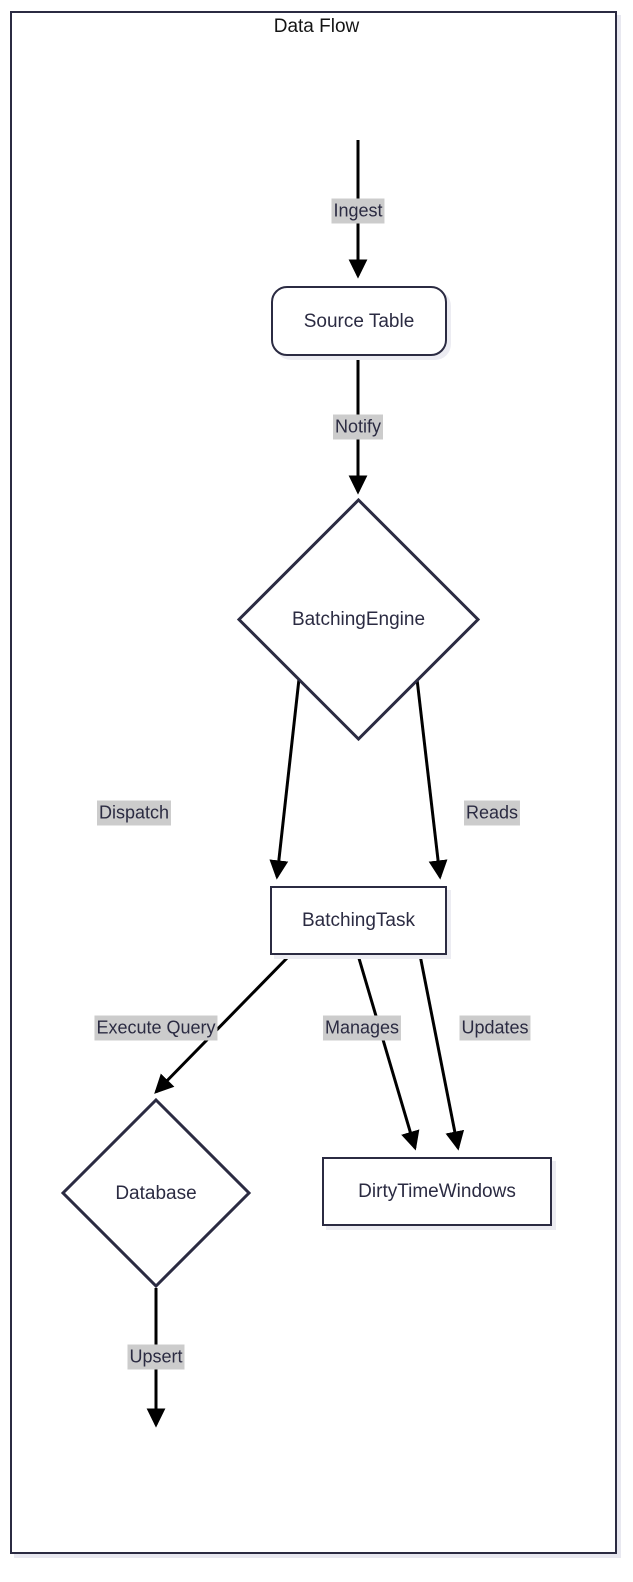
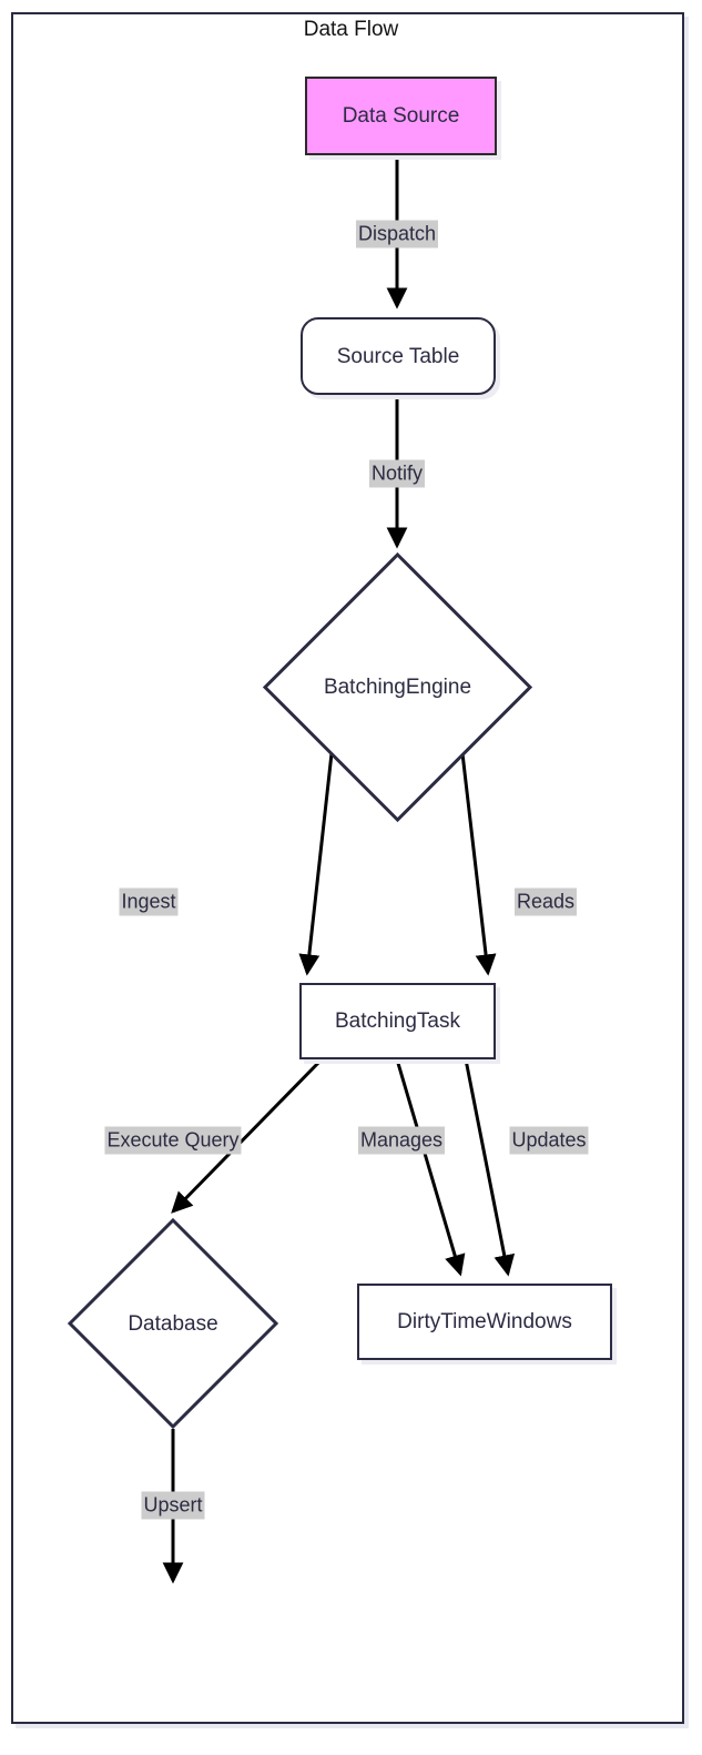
  Data Flow
- Ingest
+ Dispatch
  Notify
- Dispatch
+ Ingest
  Reads
  Execute Query
  Manages
  Updates
  Upsert
+ Data Source
  Source Table
  BatchingEngine
  BatchingTask
  Database
  DirtyTimeWindows
